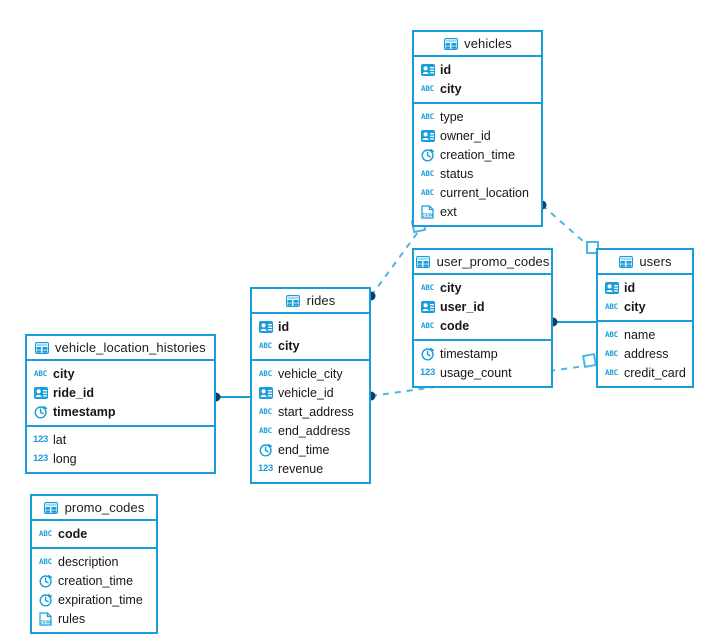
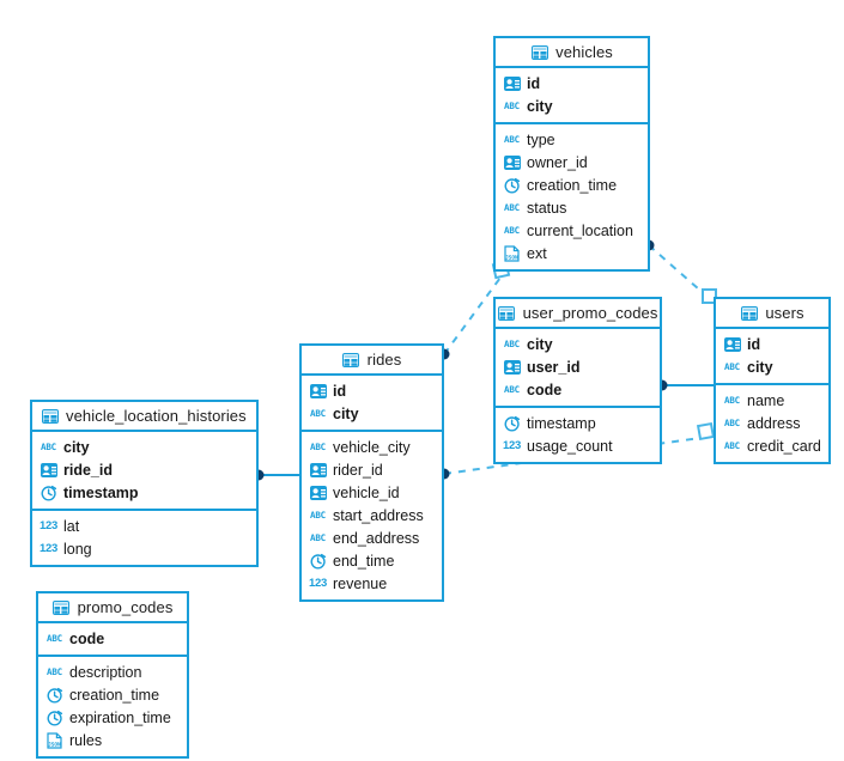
  vehicles
  id
  ABC
  city
  ABC
  type
  owner_id
  creation_time
  ABC
  status
  ABC
  current_location
  ext
  user_promo_codes
  ABC
  city
  user_id
  ABC
  code
  timestamp
  123
  usage_count
  users
  id
  ABC
  city
  ABC
  name
  ABC
  address
  ABC
  credit_card
  rides
  id
  ABC
  city
  ABC
  vehicle_city
+ rider_id
  vehicle_id
  ABC
  start_address
  ABC
  end_address
  end_time
  123
  revenue
  vehicle_location_histories
  ABC
  city
  ride_id
  timestamp
  123
  lat
  123
  long
  promo_codes
  ABC
  code
  ABC
  description
  creation_time
  expiration_time
  rules
